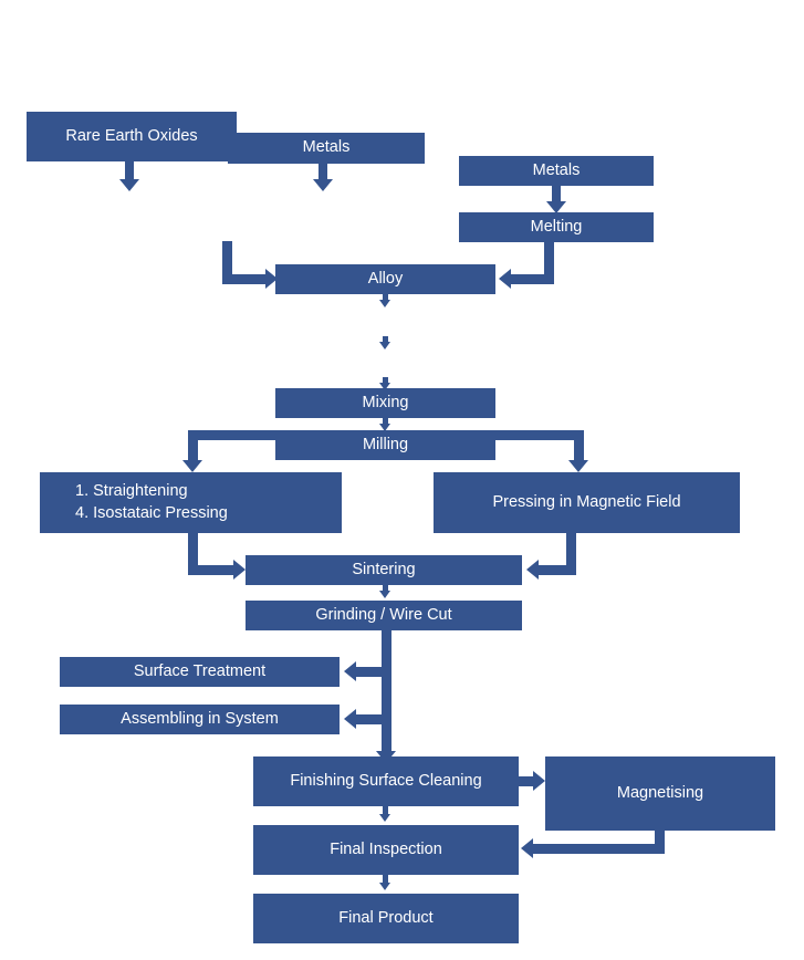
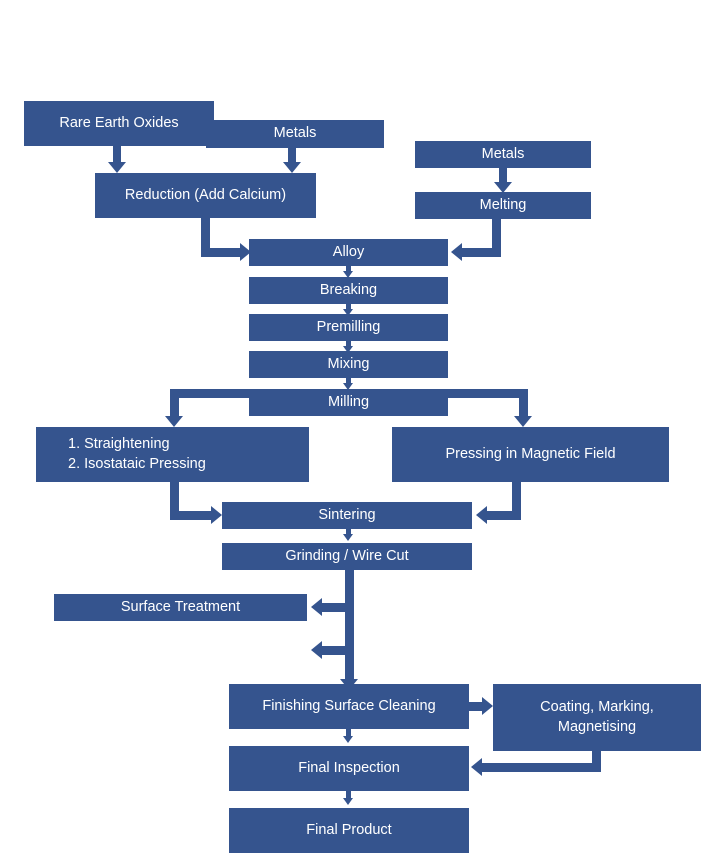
  Rare Earth Oxides
  Metals
  Metals
+ Reduction (Add Calcium)
  Melting
  Alloy
+ Breaking
+ Premilling
  Mixing
  Milling
  1. Straightening
- 4. Isostataic Pressing
+ 2. Isostataic Pressing
  Pressing in Magnetic Field
  Sintering
  Grinding / Wire Cut
  Surface Treatment
- Assembling in System
  Finishing Surface Cleaning
+ Coating, Marking,
  Magnetising
  Final Inspection
  Final Product
